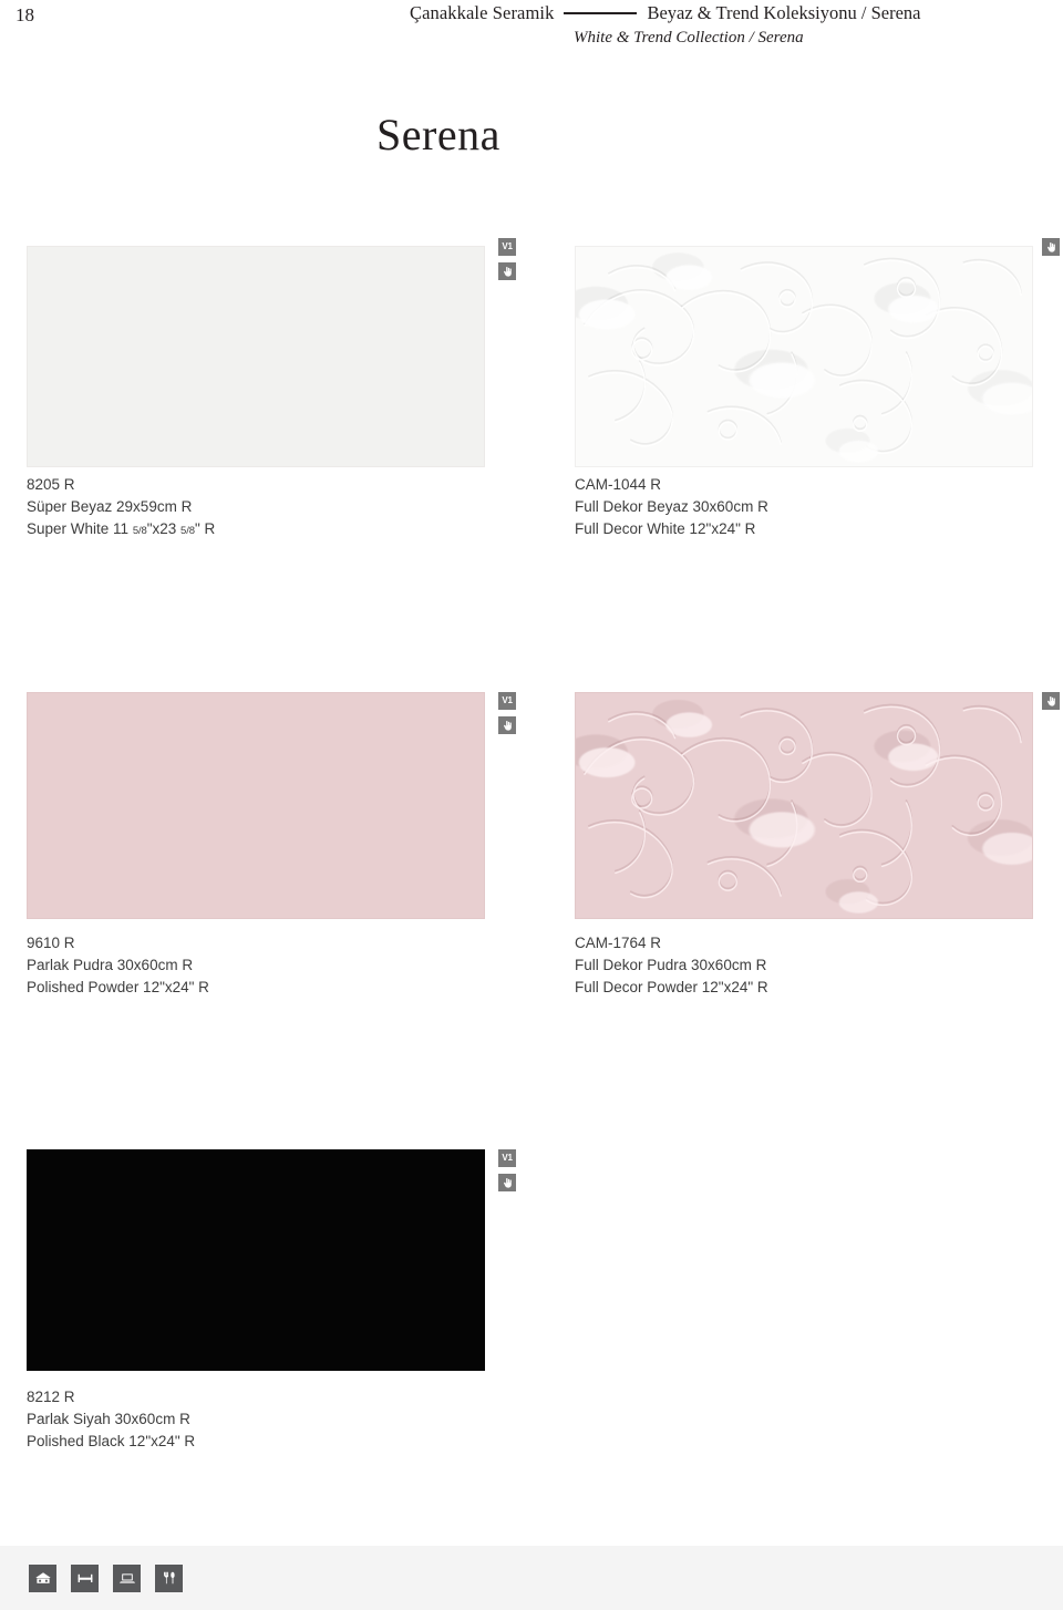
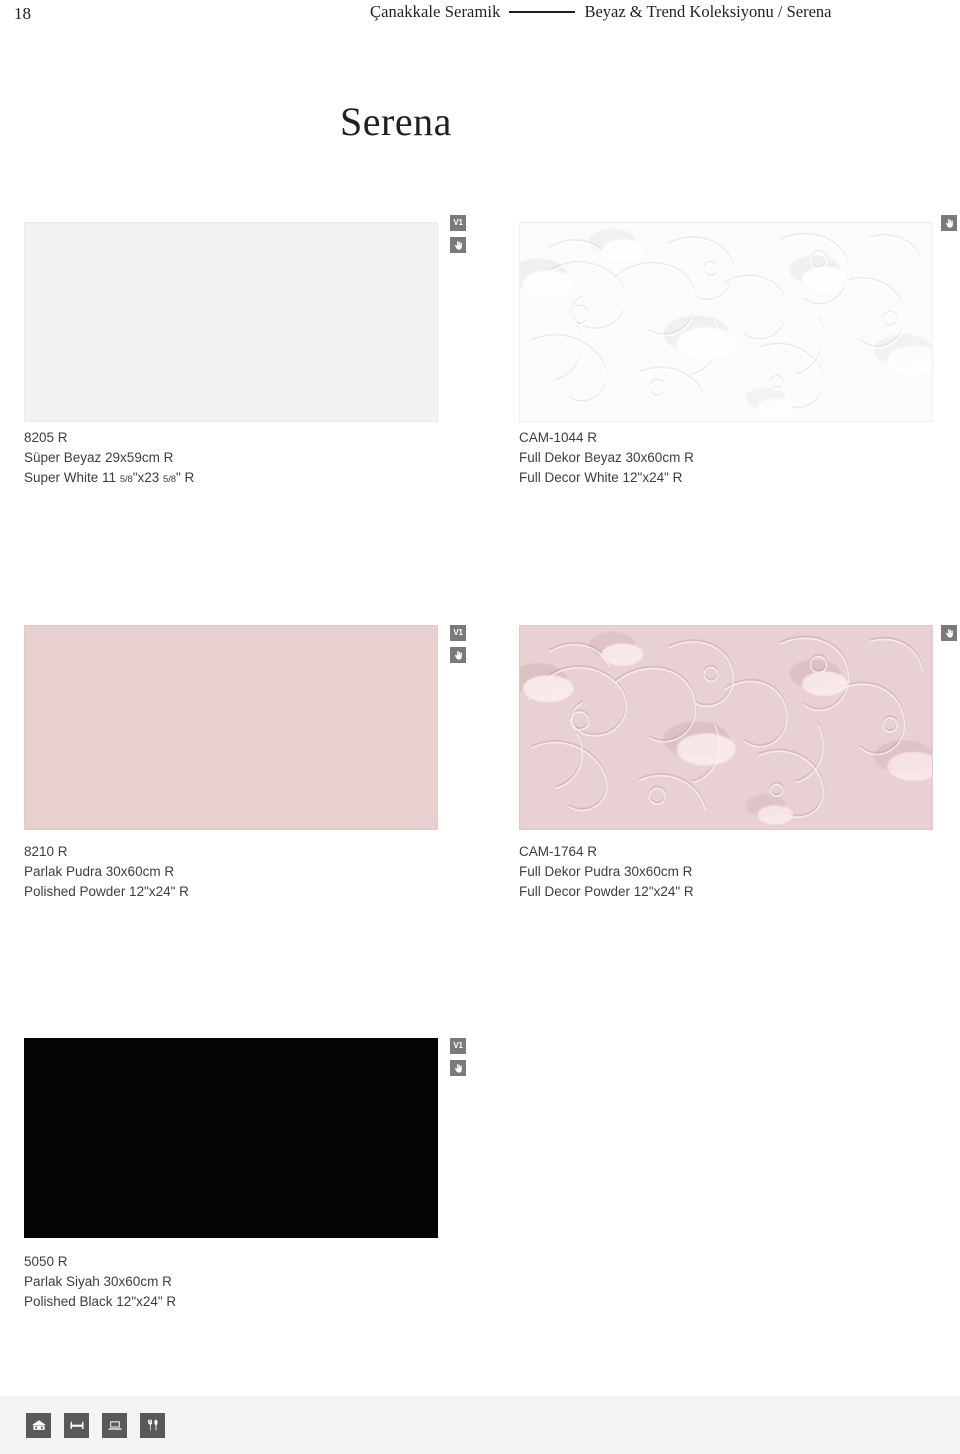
  18
  Çanakkale Seramik
  Beyaz & Trend Koleksiyonu / Serena
- White & Trend Collection / Serena
  Serena
  V1
  8205 R
  Süper Beyaz 29x59cm R
  Super White 11 5/8"x23 5/8" R
  CAM-1044 R
  Full Dekor Beyaz 30x60cm R
  Full Decor White 12"x24" R
  V1
- 9610 R
+ 8210 R
  Parlak Pudra 30x60cm R
  Polished Powder 12"x24" R
  CAM-1764 R
  Full Dekor Pudra 30x60cm R
  Full Decor Powder 12"x24" R
  V1
- 8212 R
+ 5050 R
  Parlak Siyah 30x60cm R
  Polished Black 12"x24" R
